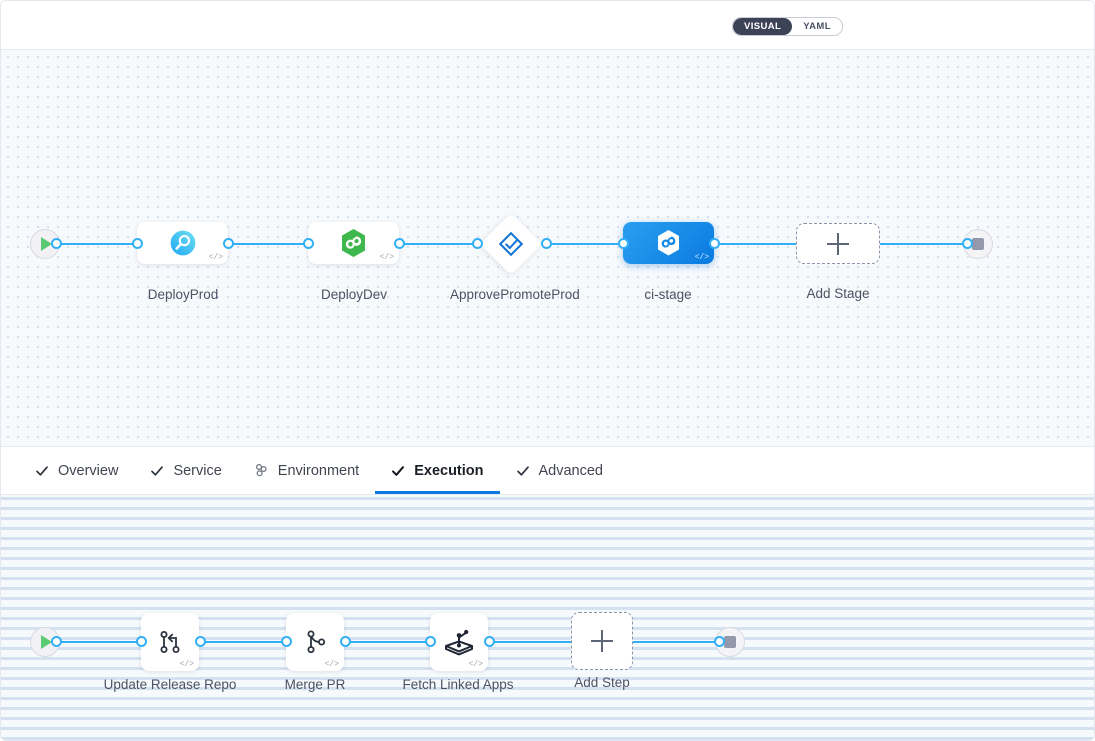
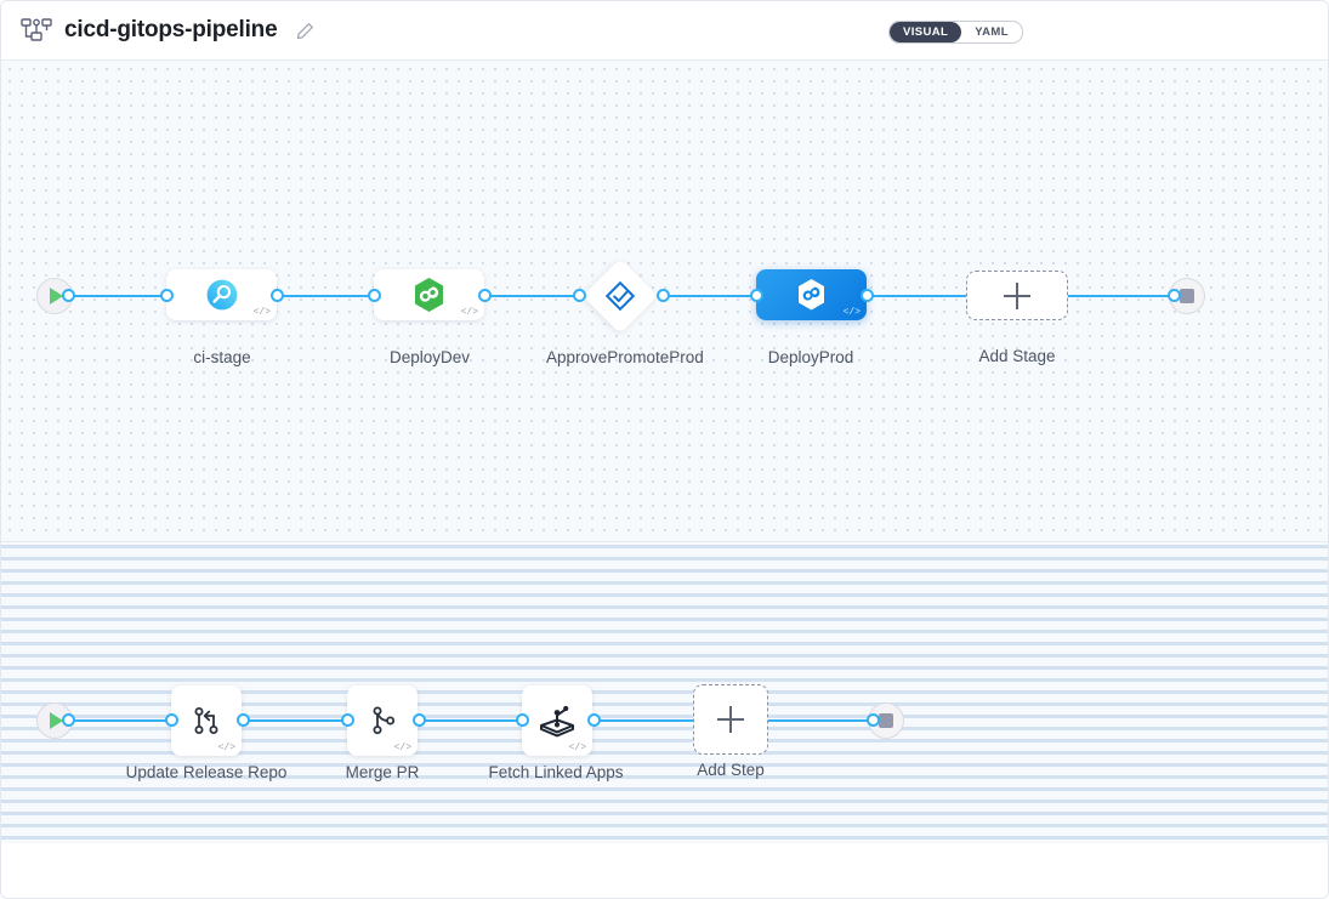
+ cicd-gitops-pipeline
  VISUAL
  YAML
  </>
- DeployProd
+ ci-stage
  </>
  DeployDev
  ApprovePromoteProd
  </>
- ci-stage
+ DeployProd
  Add Stage
- Overview
- Service
- Environment
- Execution
- Advanced
  </>
  Update Release Repo
  </>
  Merge PR
  </>
  Fetch Linked Apps
  Add Step
